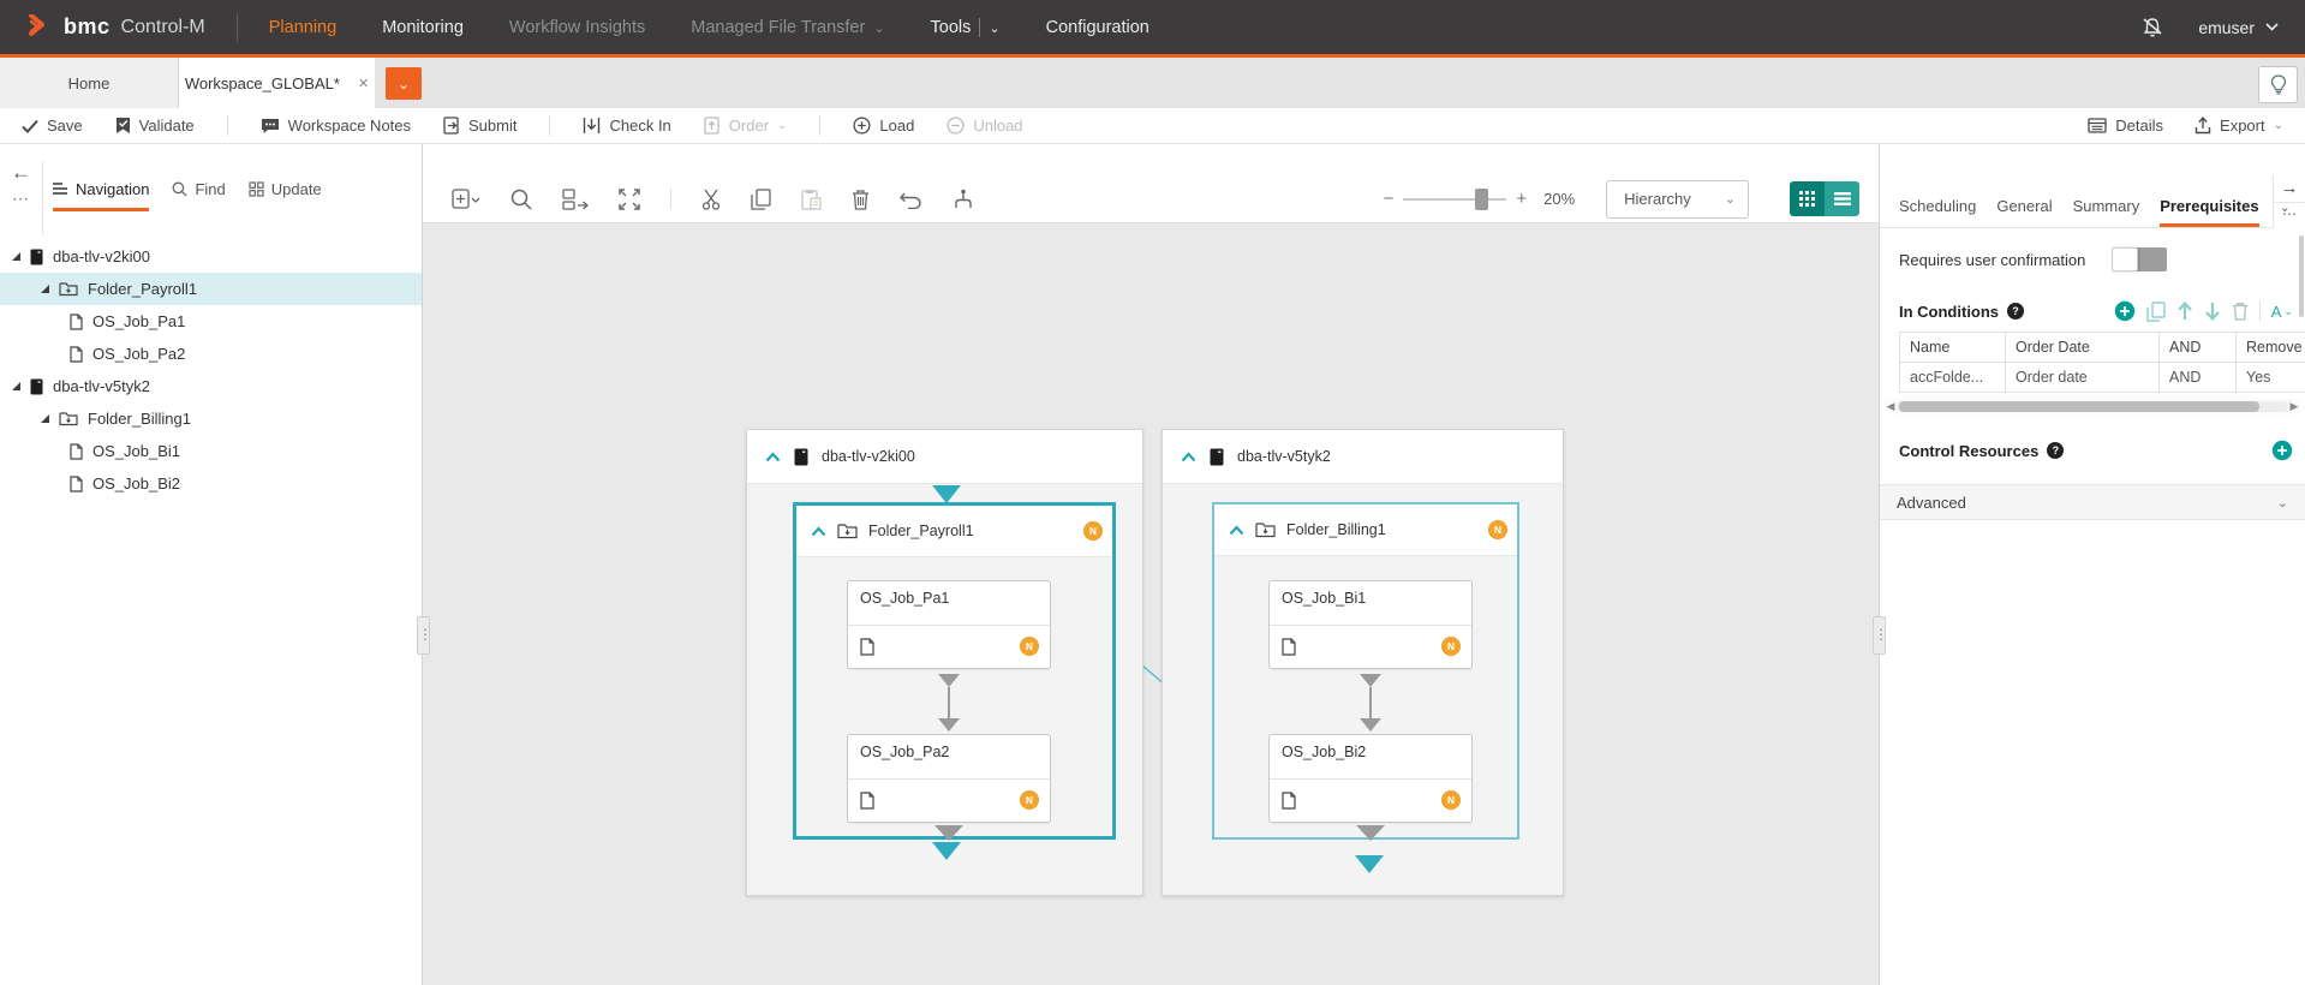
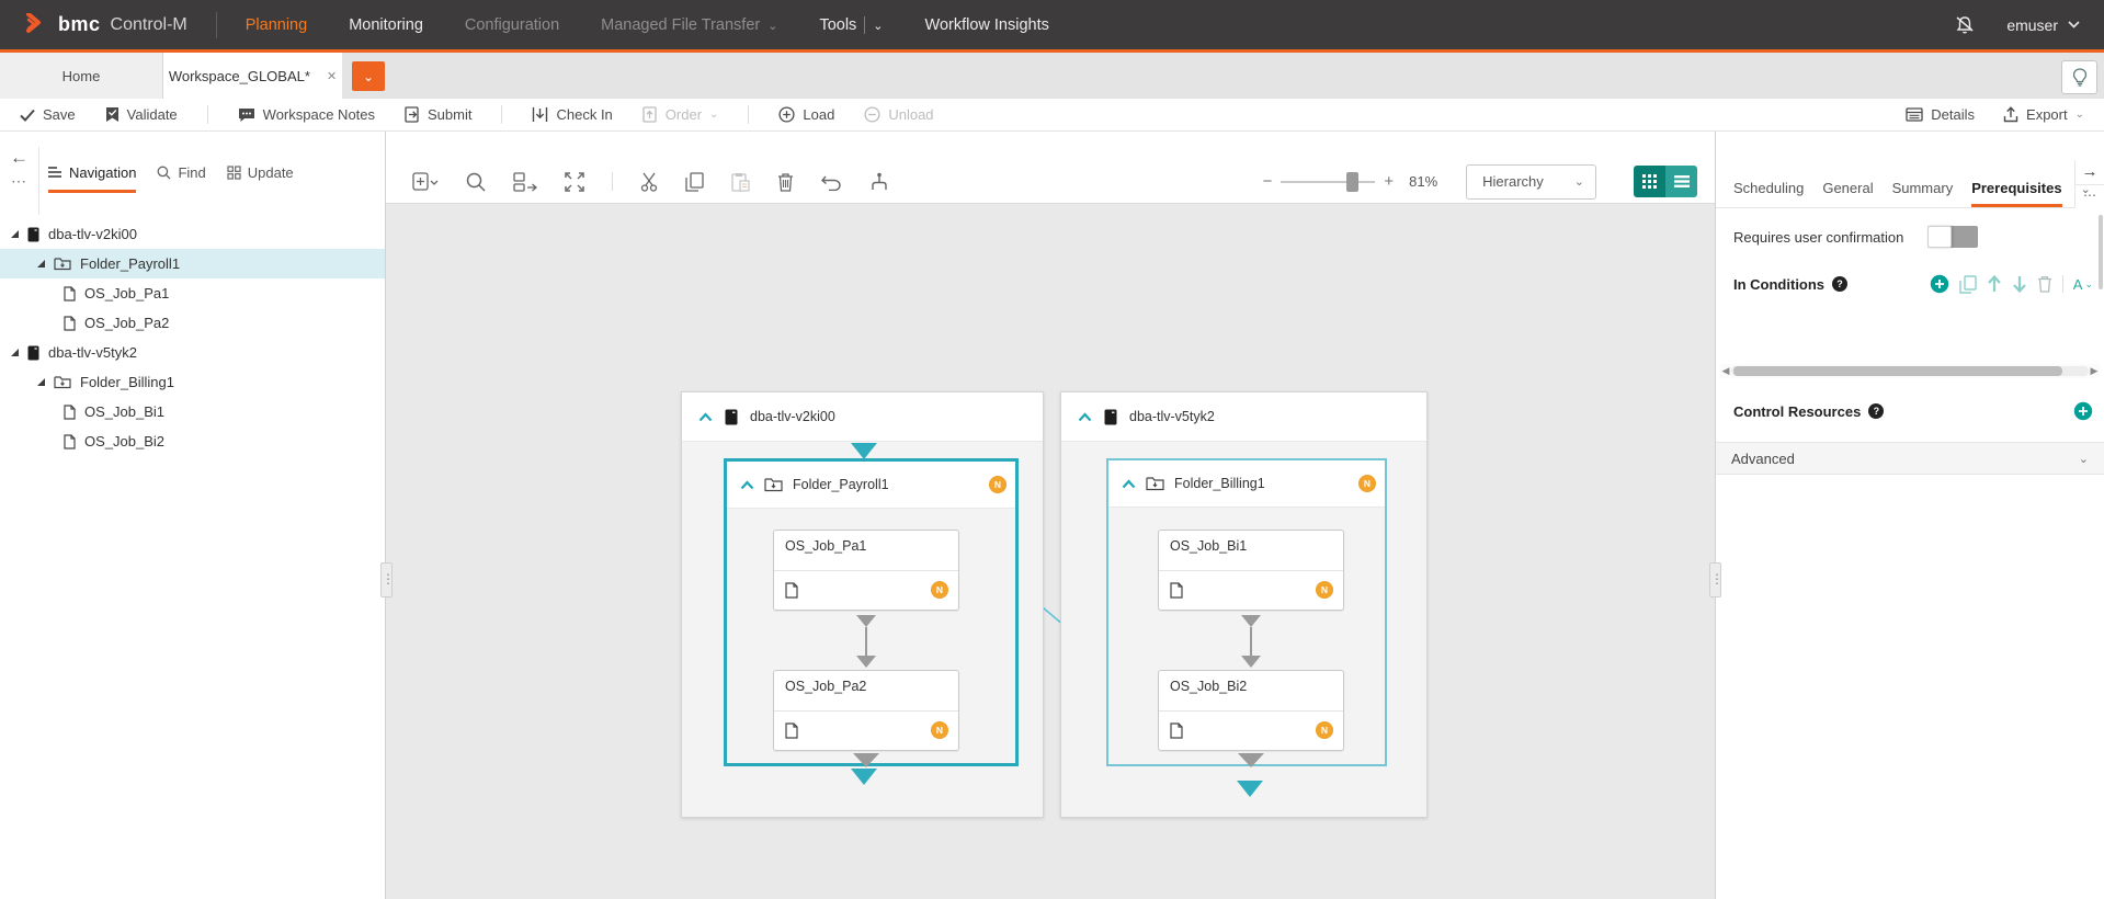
  bmc
  Control-M
  Planning
  Monitoring
- Workflow Insights
+ Configuration
  Managed File Transfer
  ⌄
  Tools
  ⌄
- Configuration
+ Workflow Insights
  emuser
  Home
  Workspace_GLOBAL*
  ✕
  ⌄
  Save
  Validate
  Workspace Notes
  Submit
  Check In
  Order
  ⌄
  Load
  Unload
  Details
  Export
  ⌄
  ←
  ⋯
  Navigation
  Find
  Update
  dba-tlv-v2ki00
  Folder_Payroll1
  OS_Job_Pa1
  OS_Job_Pa2
  dba-tlv-v5tyk2
  Folder_Billing1
  OS_Job_Bi1
  OS_Job_Bi2
  −
  +
- 20%
+ 81%
  Hierarchy
  ⌄
  dba-tlv-v2ki00
  Folder_Payroll1
  N
  OS_Job_Pa1
  N
  OS_Job_Pa2
  N
  dba-tlv-v5tyk2
  Folder_Billing1
  N
  OS_Job_Bi1
  N
  OS_Job_Bi2
  N
  Scheduling
  General
  Summary
  Prerequisites
  ⌄
  →
  ⋯
  Requires user confirmation
  In Conditions
  ?
  A
  ⌄
- Name	Order Date	AND	Remove
- accFolde...	Order date	AND	Yes
  ◀
  ▶
  Control Resources
  ?
  Advanced
  ⌄
  ⋮
  ⋮
